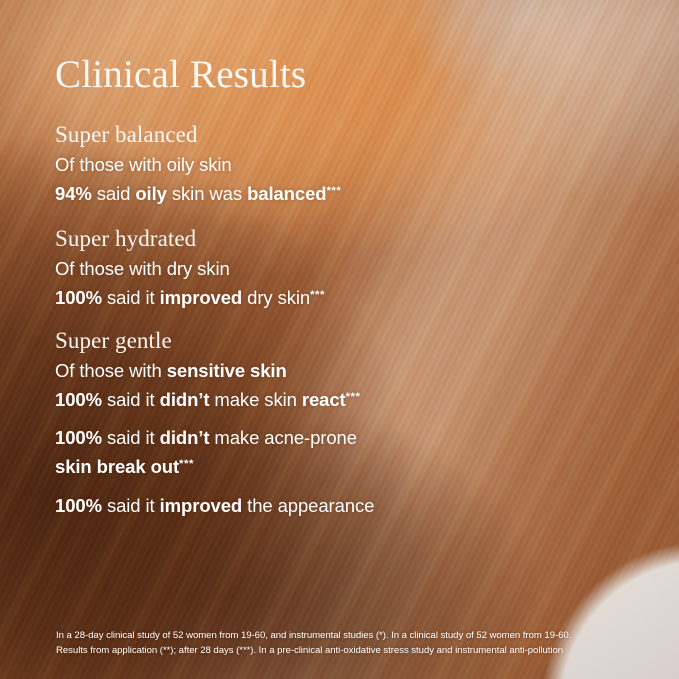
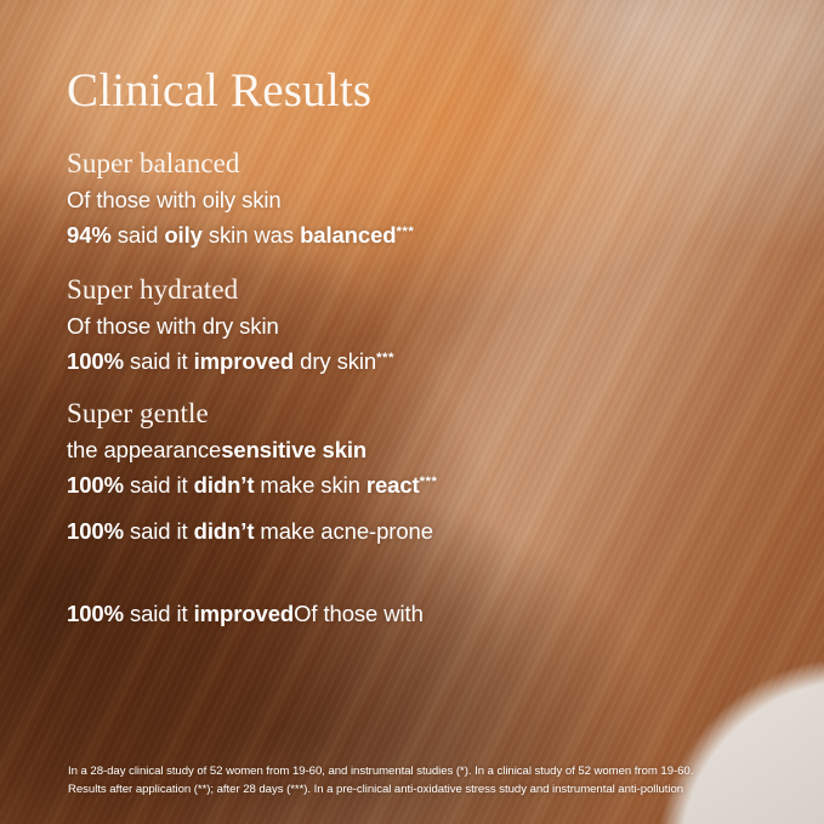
  Clinical Results
  Super balanced
  Of those with oily skin
  94% said oily skin was balanced***
  Super hydrated
  Of those with dry skin
  100% said it improved dry skin***
  Super gentle
- Of those with sensitive skin
+ the appearancesensitive skin
  100% said it didn’t make skin react***
  100% said it didn’t make acne-prone
- skin break out***
- 100% said it improved the appearance
+ 100% said it improvedOf those with
  In a 28-day clinical study of 52 women from 19-60, and instrumental studies (*). In a clinical study of 52 women from 19-60.
- Results from application (**); after 28 days (***). In a pre-clinical anti-oxidative stress study and instrumental anti-pollution
+ Results after application (**); after 28 days (***). In a pre-clinical anti-oxidative stress study and instrumental anti-pollution
